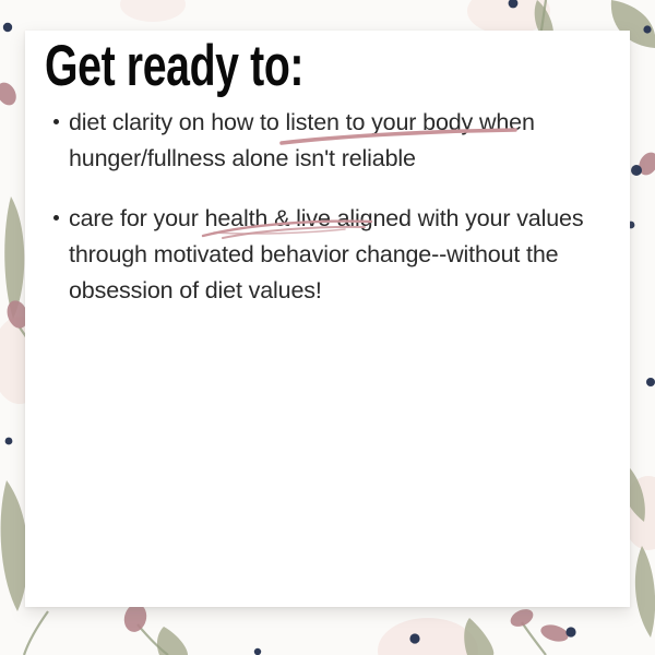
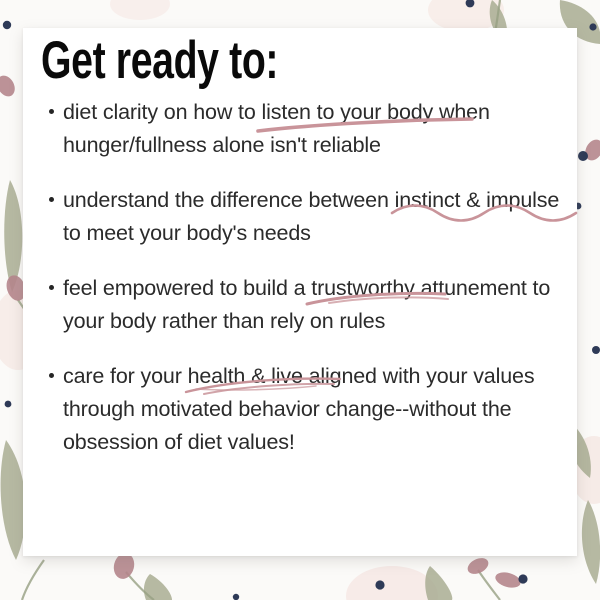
  Get ready to:
  diet clarity on how to listen to your body when hunger/fullness alone isn't reliable
+ understand the difference between instinct & impulse to meet your body's needs
+ feel empowered to build a trustworthy attunement to your body rather than rely on rules
  care for your health & live aligned with your values through motivated behavior change--without the obsession of diet values!
